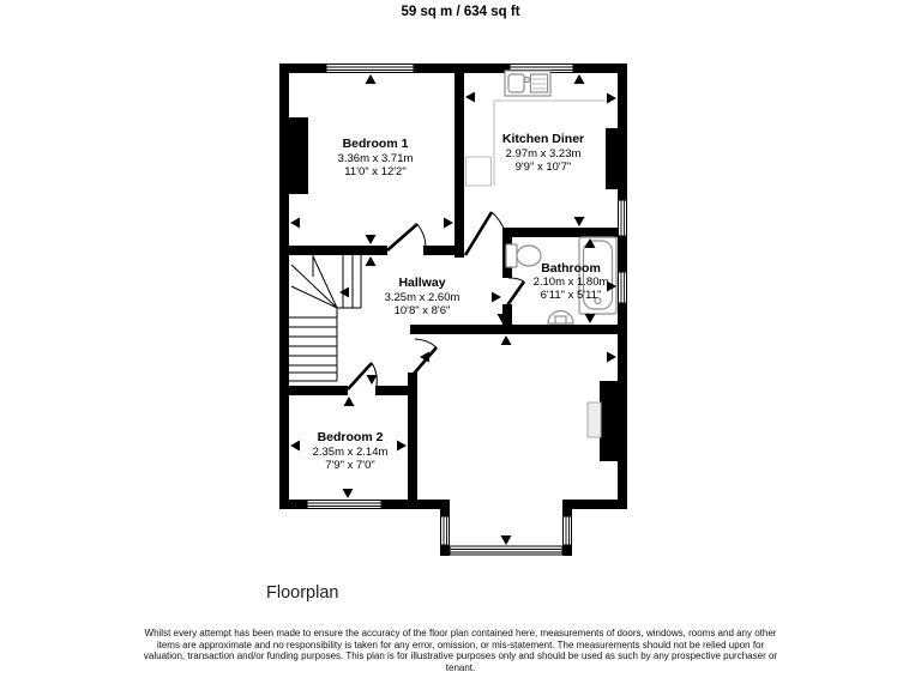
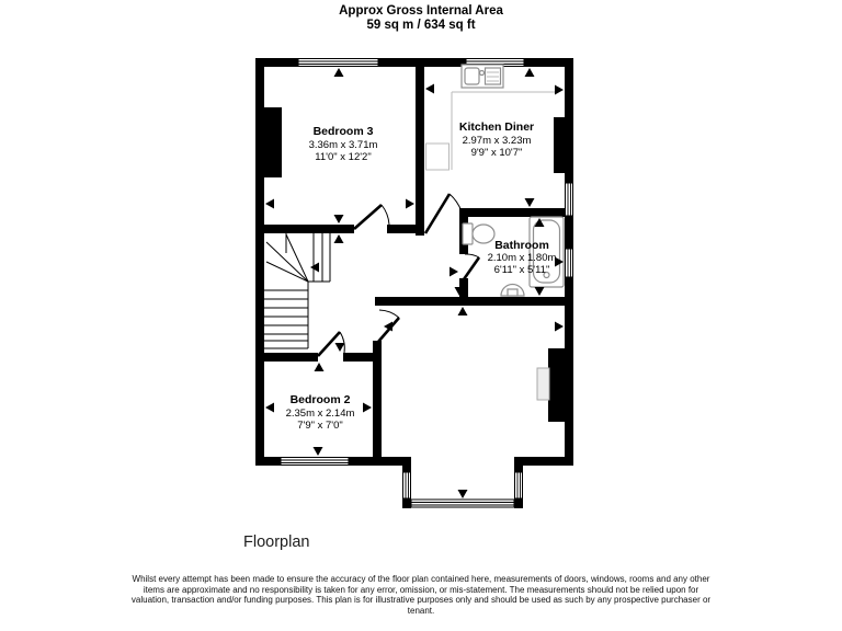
+ Approx Gross Internal Area
  59 sq m / 634 sq ft
- Bedroom 1
+ Bedroom 3
  3.36m x 3.71m
  11'0" x 12'2"
  Kitchen Diner
  2.97m x 3.23m
  9'9" x 10'7"
  Bathroom
  2.10m x 1.80m
  6'11" x 5'11"
- Hallway
- 3.25m x 2.60m
- 10'8" x 8'6"
  Bedroom 2
  2.35m x 2.14m
  7'9" x 7'0"
  Floorplan
  Whilst every attempt has been made to ensure the accuracy of the floor plan contained here, measurements of doors, windows, rooms and any other items are approximate and no responsibility is taken for any error, omission, or mis-statement. The measurements should not be relied upon for valuation, transaction and/or funding purposes. This plan is for illustrative purposes only and should be used as such by any prospective purchaser or tenant.
